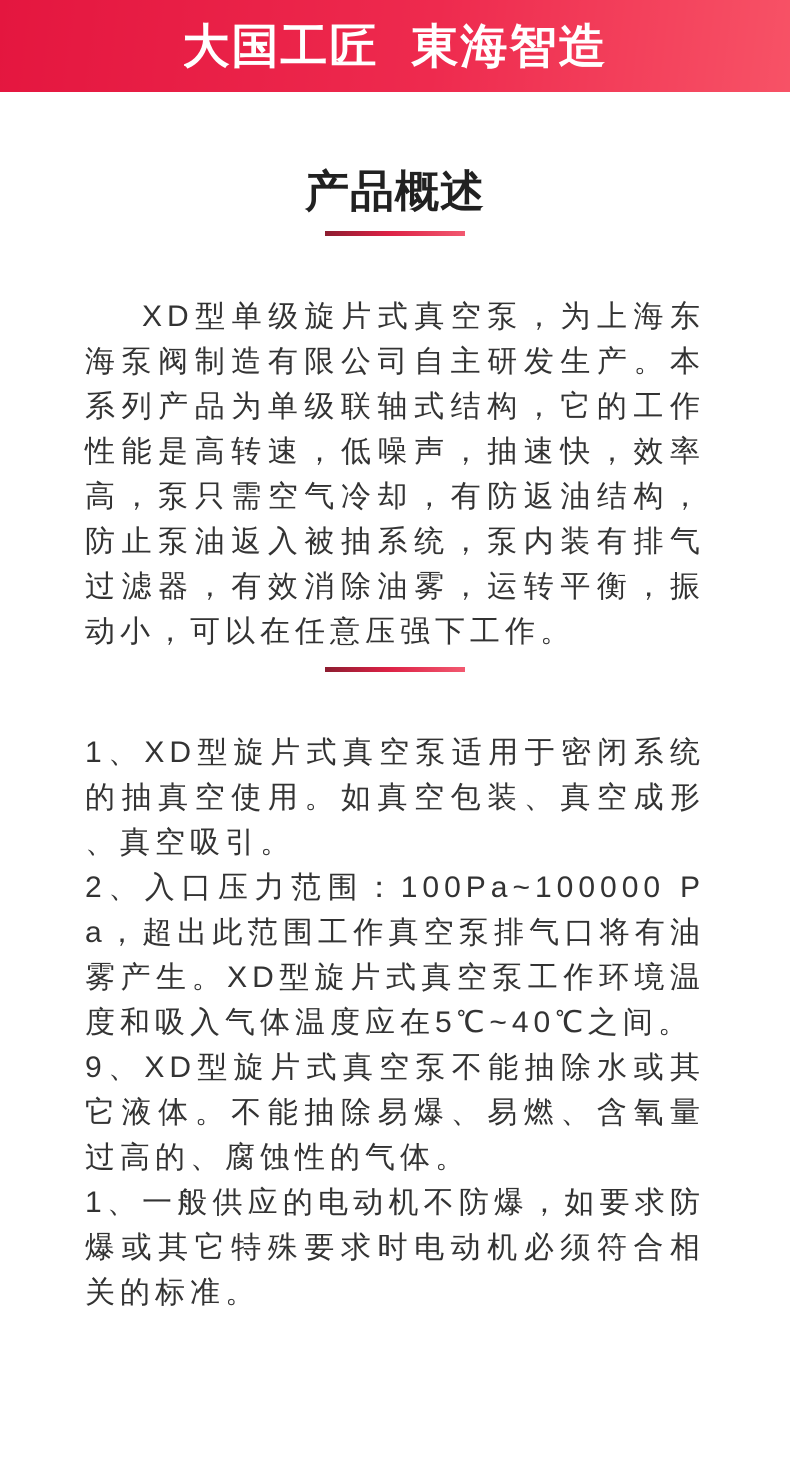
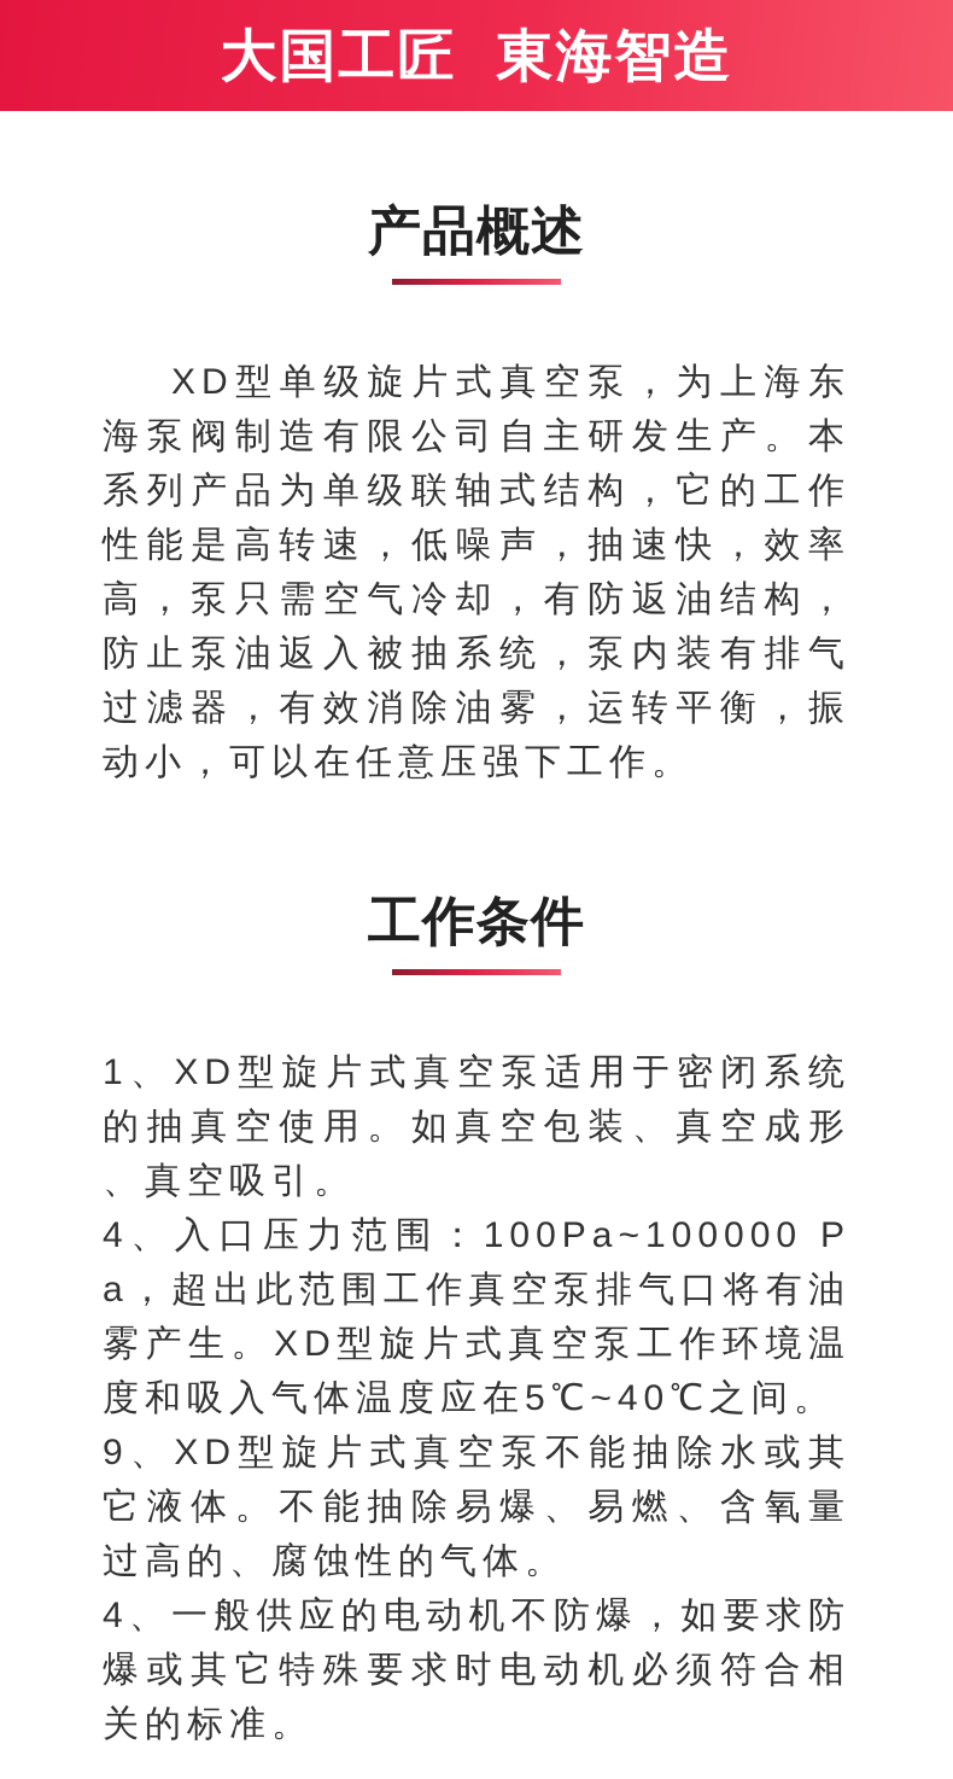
  大国工匠 東海智造
  产品概述
  XD型单级旋片式真空泵，为上海东海泵阀制造有限公司自主研发生产。本系列产品为单级联轴式结构，它的工作性能是高转速，低噪声，抽速快，效率高，泵只需空气冷却，有防返油结构，防止泵油返入被抽系统，泵内装有排气过滤器，有效消除油雾，运转平衡，振动小，可以在任意压强下工作。
+ 工作条件
  1、XD型旋片式真空泵适用于密闭系统的抽真空使用。如真空包装、真空成形、真空吸引。
- 2、入口压力范围：100Pa~100000 Pa，超出此范围工作真空泵排气口将有油雾产生。XD型旋片式真空泵工作环境温度和吸入气体温度应在5℃~40℃之间。
+ 4、入口压力范围：100Pa~100000 Pa，超出此范围工作真空泵排气口将有油雾产生。XD型旋片式真空泵工作环境温度和吸入气体温度应在5℃~40℃之间。
  9、XD型旋片式真空泵不能抽除水或其它液体。不能抽除易爆、易燃、含氧量过高的、腐蚀性的气体。
- 1、一般供应的电动机不防爆，如要求防爆或其它特殊要求时电动机必须符合相关的标准。
+ 4、一般供应的电动机不防爆，如要求防爆或其它特殊要求时电动机必须符合相关的标准。
